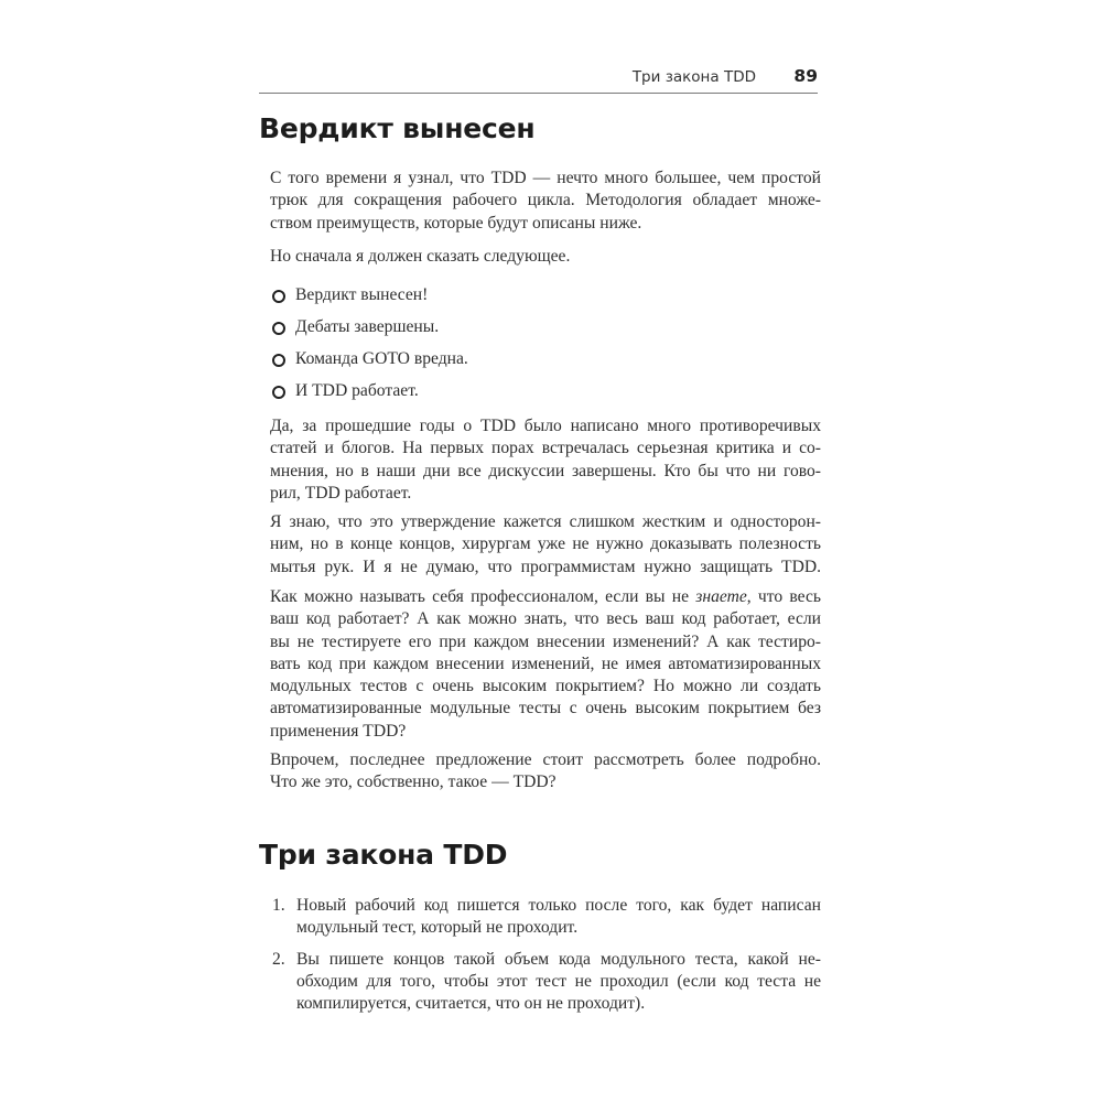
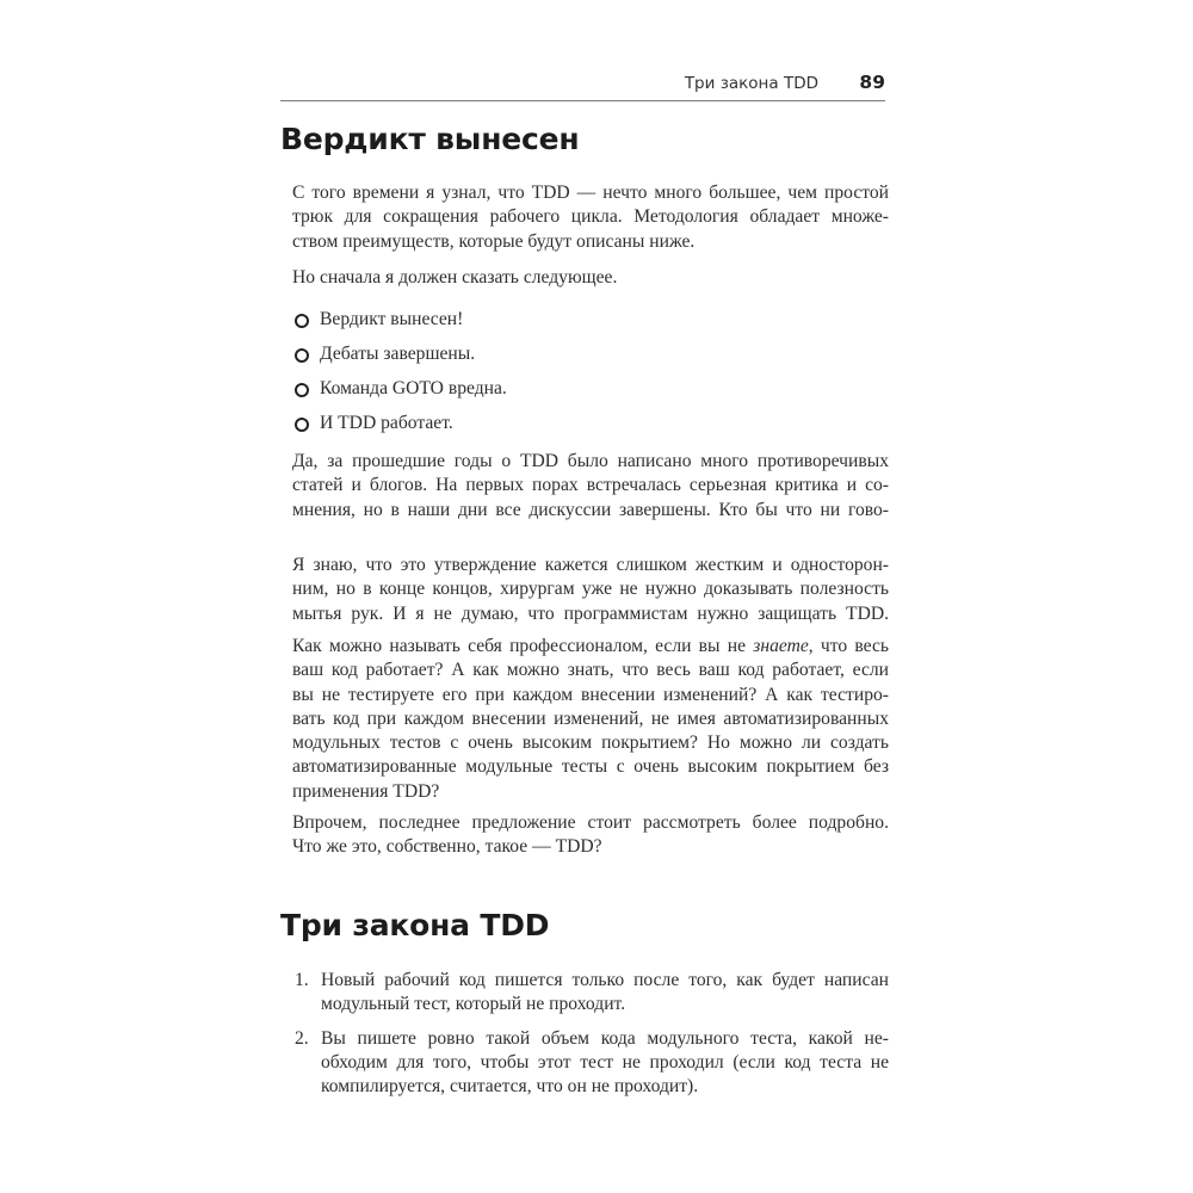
  Три закона TDD
  89
  Вердикт вынесен
  С того времени я узнал, что TDD — нечто много большее, чем простой
  трюк для сокращения рабочего цикла. Методология обладает множе-
  ством преимуществ, которые будут описаны ниже.
  Но сначала я должен сказать следующее.
  Вердикт вынесен!
  Дебаты завершены.
  Команда GOTO вредна.
  И TDD работает.
  Да, за прошедшие годы о TDD было написано много противоречивых
  статей и блогов. На первых порах встречалась серьезная критика и со-
  мнения, но в наши дни все дискуссии завершены. Кто бы что ни гово-
- рил, TDD работает.
  Я знаю, что это утверждение кажется слишком жестким и односторон-
  ним, но в конце концов, хирургам уже не нужно доказывать полезность
  мытья рук. И я не думаю, что программистам нужно защищать TDD.
  Как можно называть себя профессионалом, если вы не знаете, что весь
  ваш код работает? А как можно знать, что весь ваш код работает, если
  вы не тестируете его при каждом внесении изменений? А как тестиро-
  вать код при каждом внесении изменений, не имея автоматизированных
  модульных тестов с очень высоким покрытием? Но можно ли создать
  автоматизированные модульные тесты с очень высоким покрытием без
  применения TDD?
  Впрочем, последнее предложение стоит рассмотреть более подробно.
  Что же это, собственно, такое — TDD?
  Три закона TDD
  1.
  Новый рабочий код пишется только после того, как будет написан
  модульный тест, который не проходит.
  2.
- Вы пишете концов такой объем кода модульного теста, какой не-
+ Вы пишете ровно такой объем кода модульного теста, какой не-
  обходим для того, чтобы этот тест не проходил (если код теста не
  компилируется, считается, что он не проходит).
